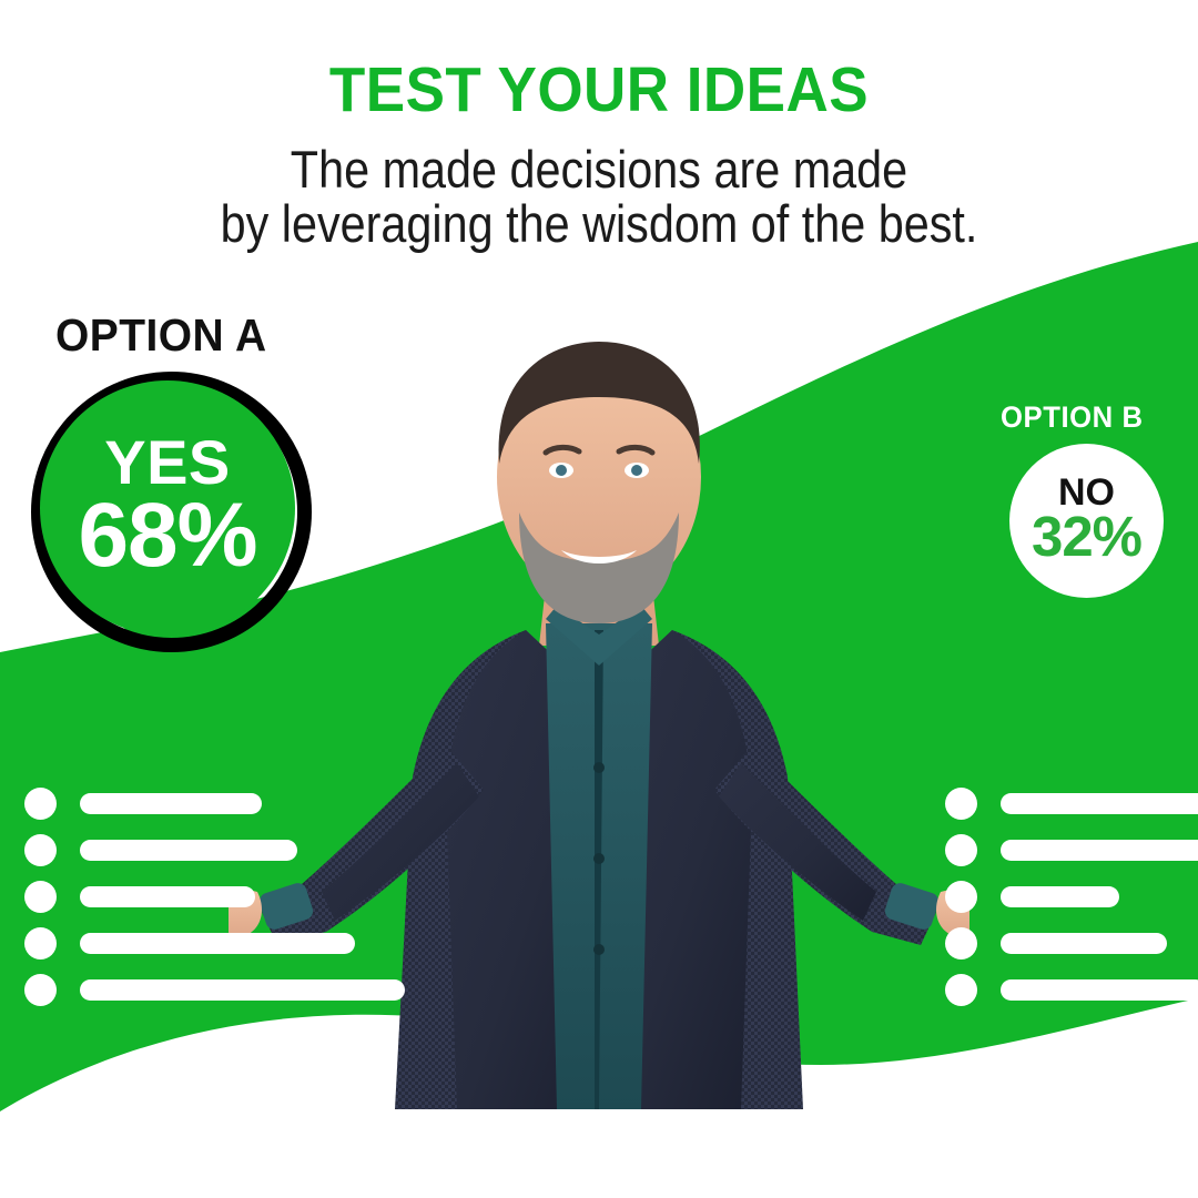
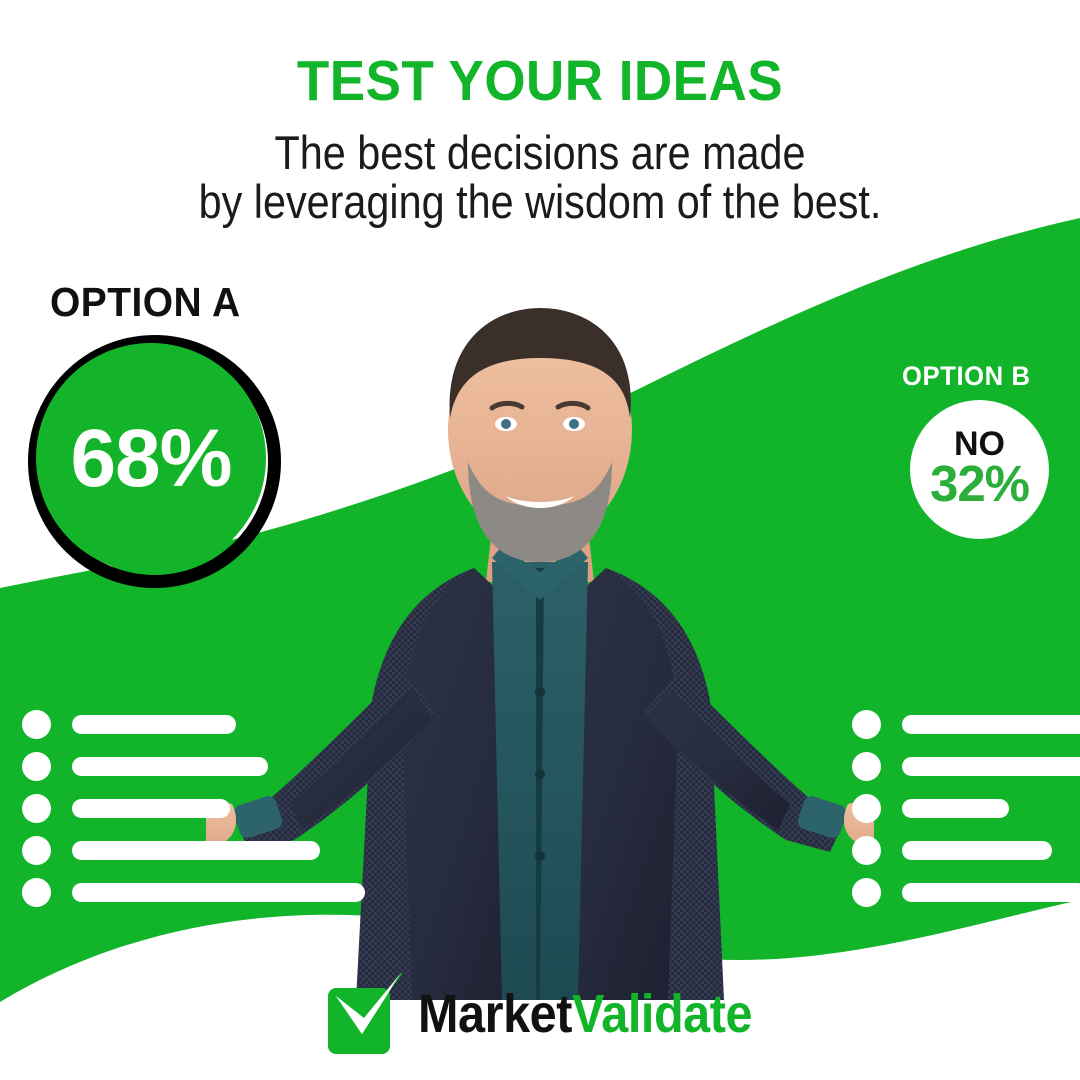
  TEST YOUR IDEAS
- The made decisions are made
+ The best decisions are made
  by leveraging the wisdom of the best.
  OPTION A
- YES
  68%
  OPTION B
  NO
  32%
+ MarketValidate
